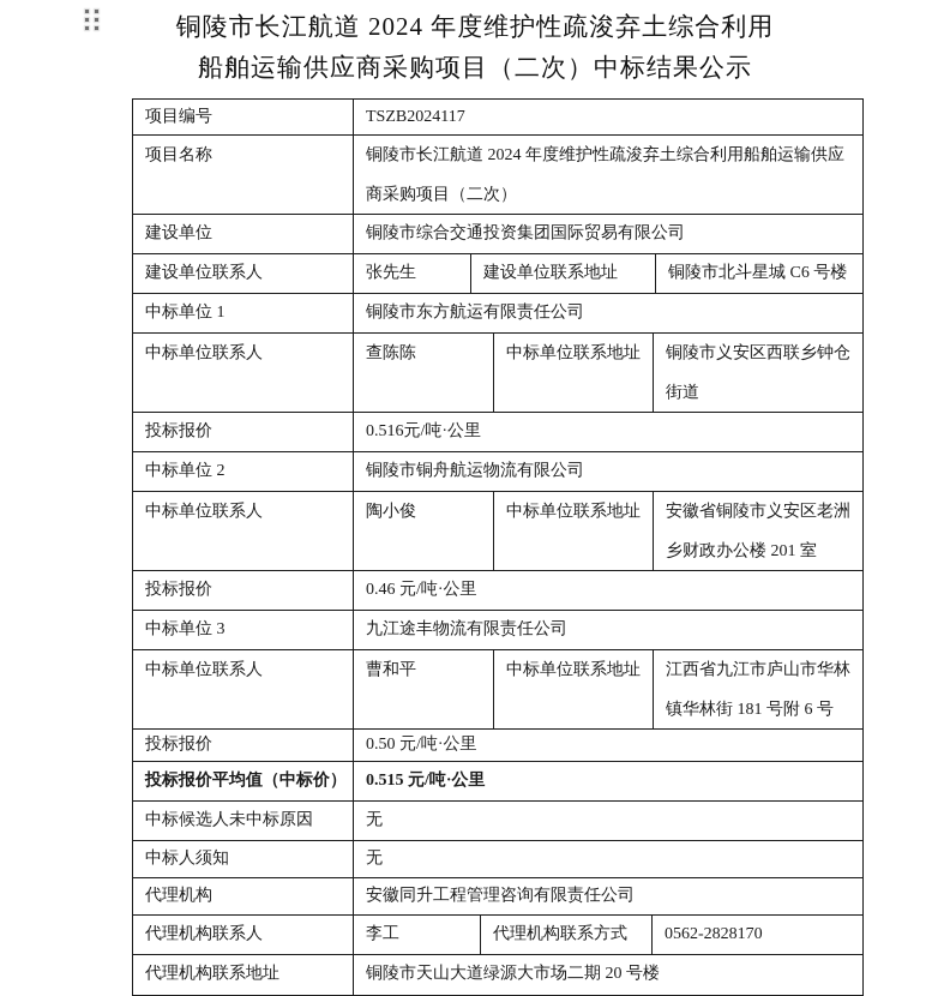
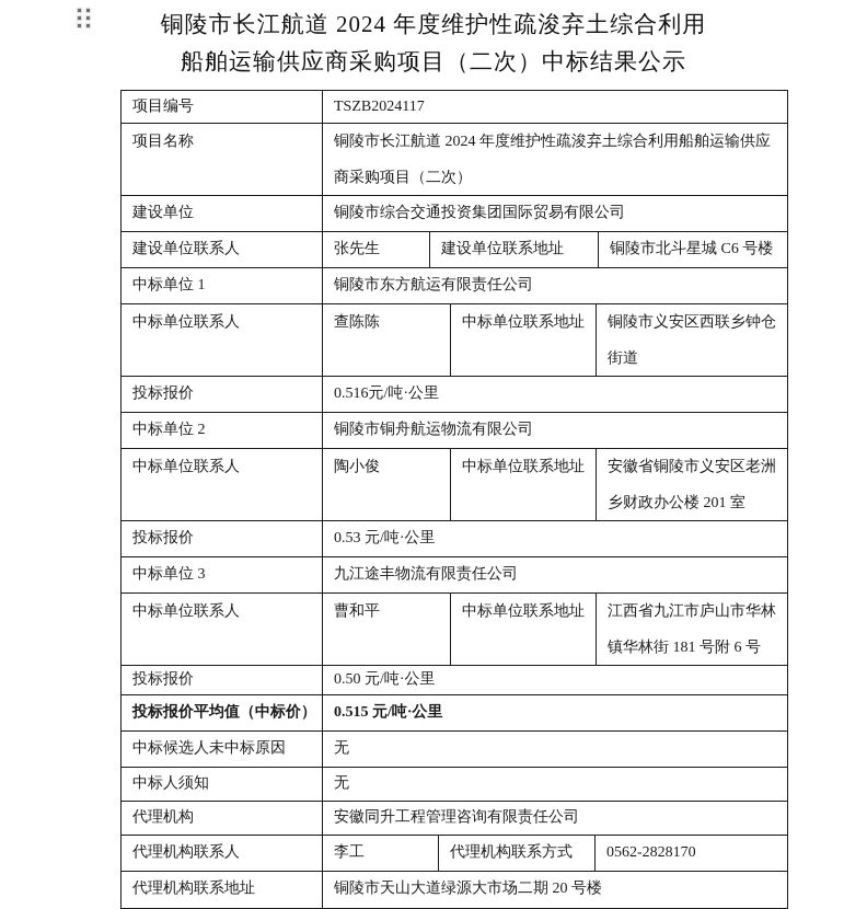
  铜陵市长江航道 2024 年度维护性疏浚弃土综合利用
  船舶运输供应商采购项目（二次）中标结果公示
  项目编号
  TSZB2024117
  项目名称
  铜陵市长江航道 2024 年度维护性疏浚弃土综合利用船舶运输供应商采购项目（二次）
  建设单位
  铜陵市综合交通投资集团国际贸易有限公司
  建设单位联系人
  张先生
  建设单位联系地址
  铜陵市北斗星城 C6 号楼
  中标单位 1
  铜陵市东方航运有限责任公司
  中标单位联系人
  查陈陈
  中标单位联系地址
  铜陵市义安区西联乡钟仓街道
  投标报价
  0.516元/吨·公里
  中标单位 2
  铜陵市铜舟航运物流有限公司
  中标单位联系人
  陶小俊
  中标单位联系地址
  安徽省铜陵市义安区老洲乡财政办公楼 201 室
  投标报价
- 0.46 元/吨·公里
+ 0.53 元/吨·公里
  中标单位 3
  九江途丰物流有限责任公司
  中标单位联系人
  曹和平
  中标单位联系地址
  江西省九江市庐山市华林镇华林街 181 号附 6 号
  投标报价
  0.50 元/吨·公里
  投标报价平均值（中标价）
  0.515 元/吨·公里
  中标候选人未中标原因
  无
  中标人须知
  无
  代理机构
  安徽同升工程管理咨询有限责任公司
  代理机构联系人
  李工
  代理机构联系方式
  0562-2828170
  代理机构联系地址
  铜陵市天山大道绿源大市场二期 20 号楼
